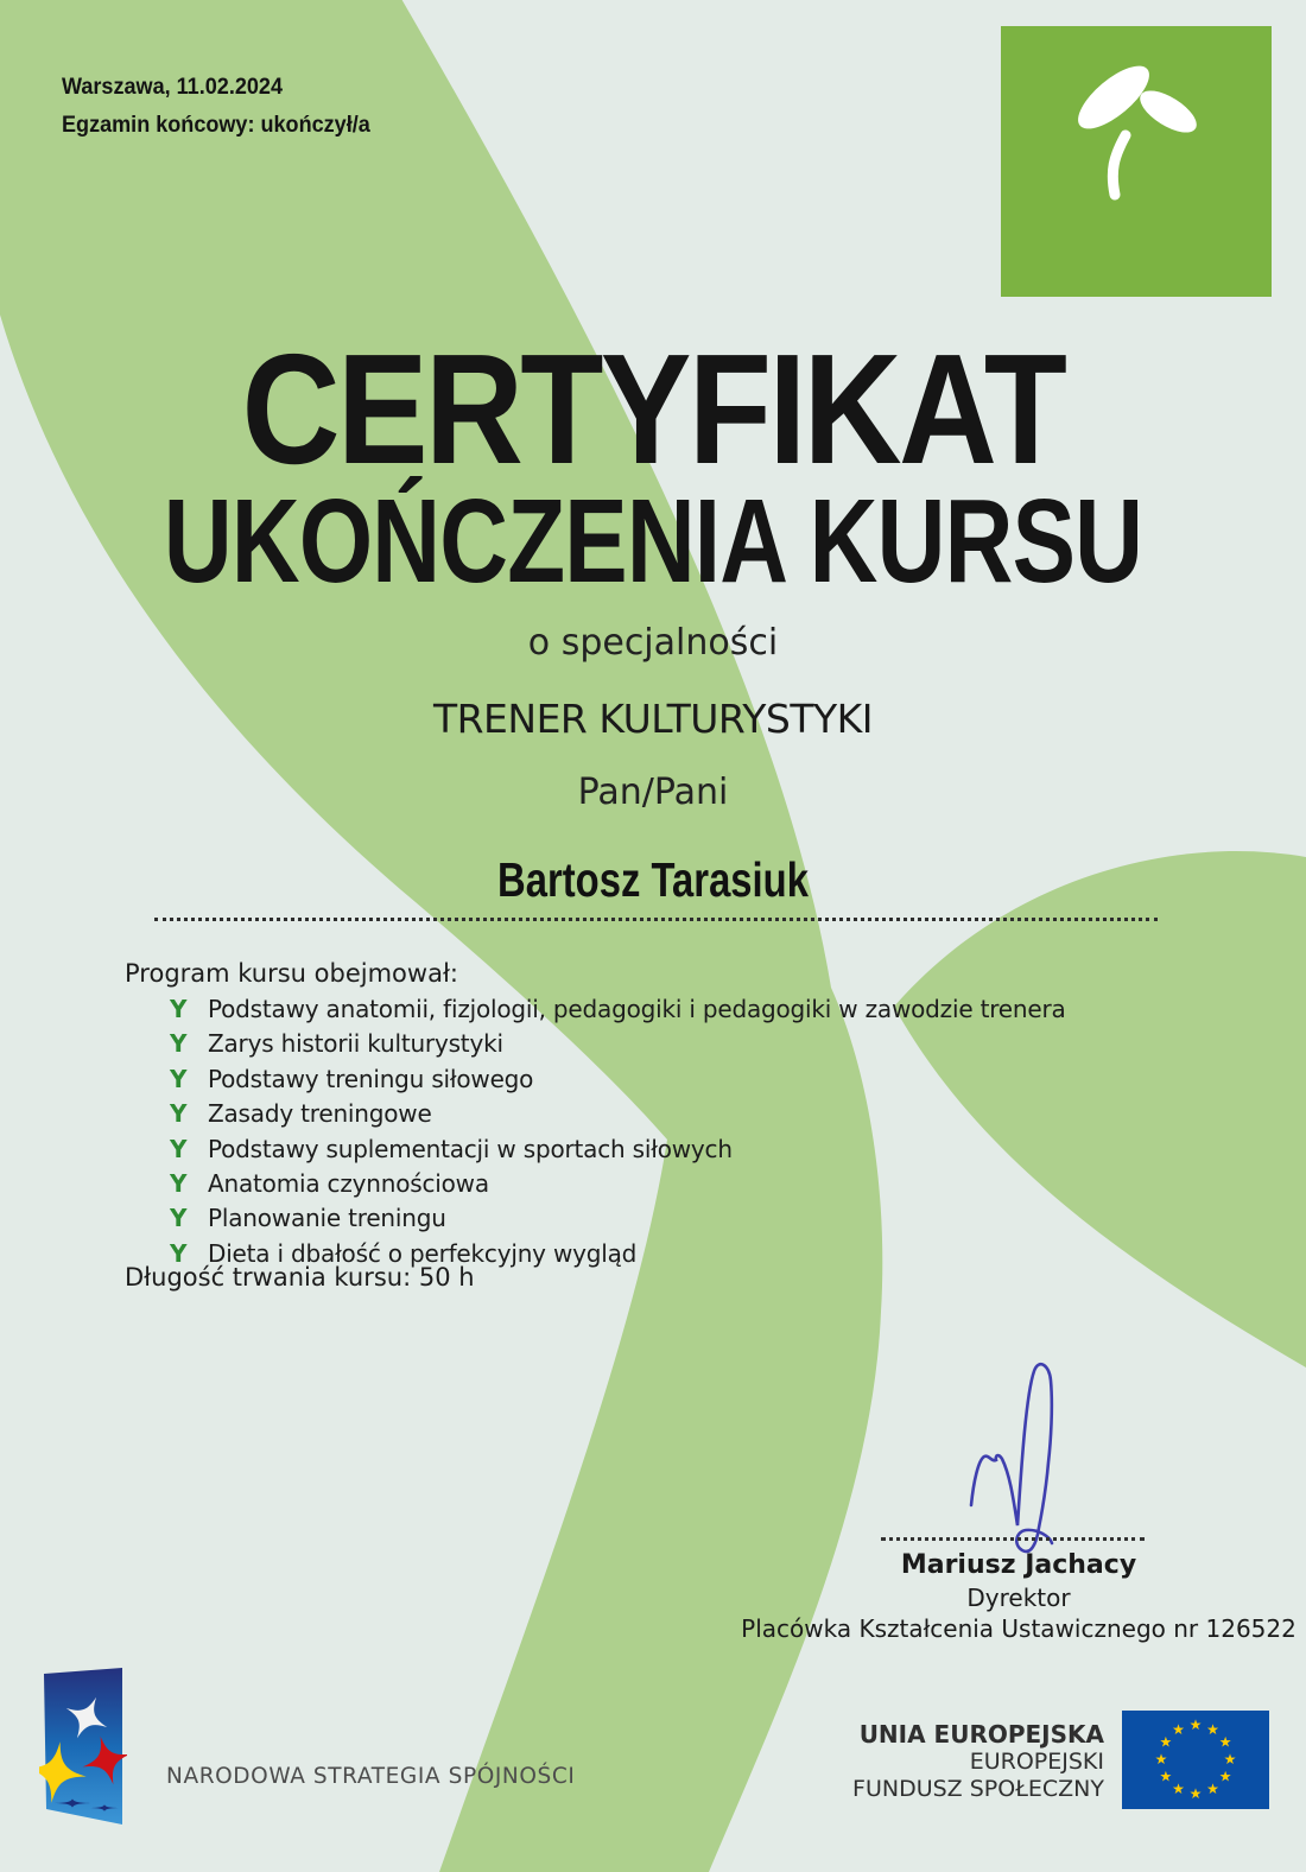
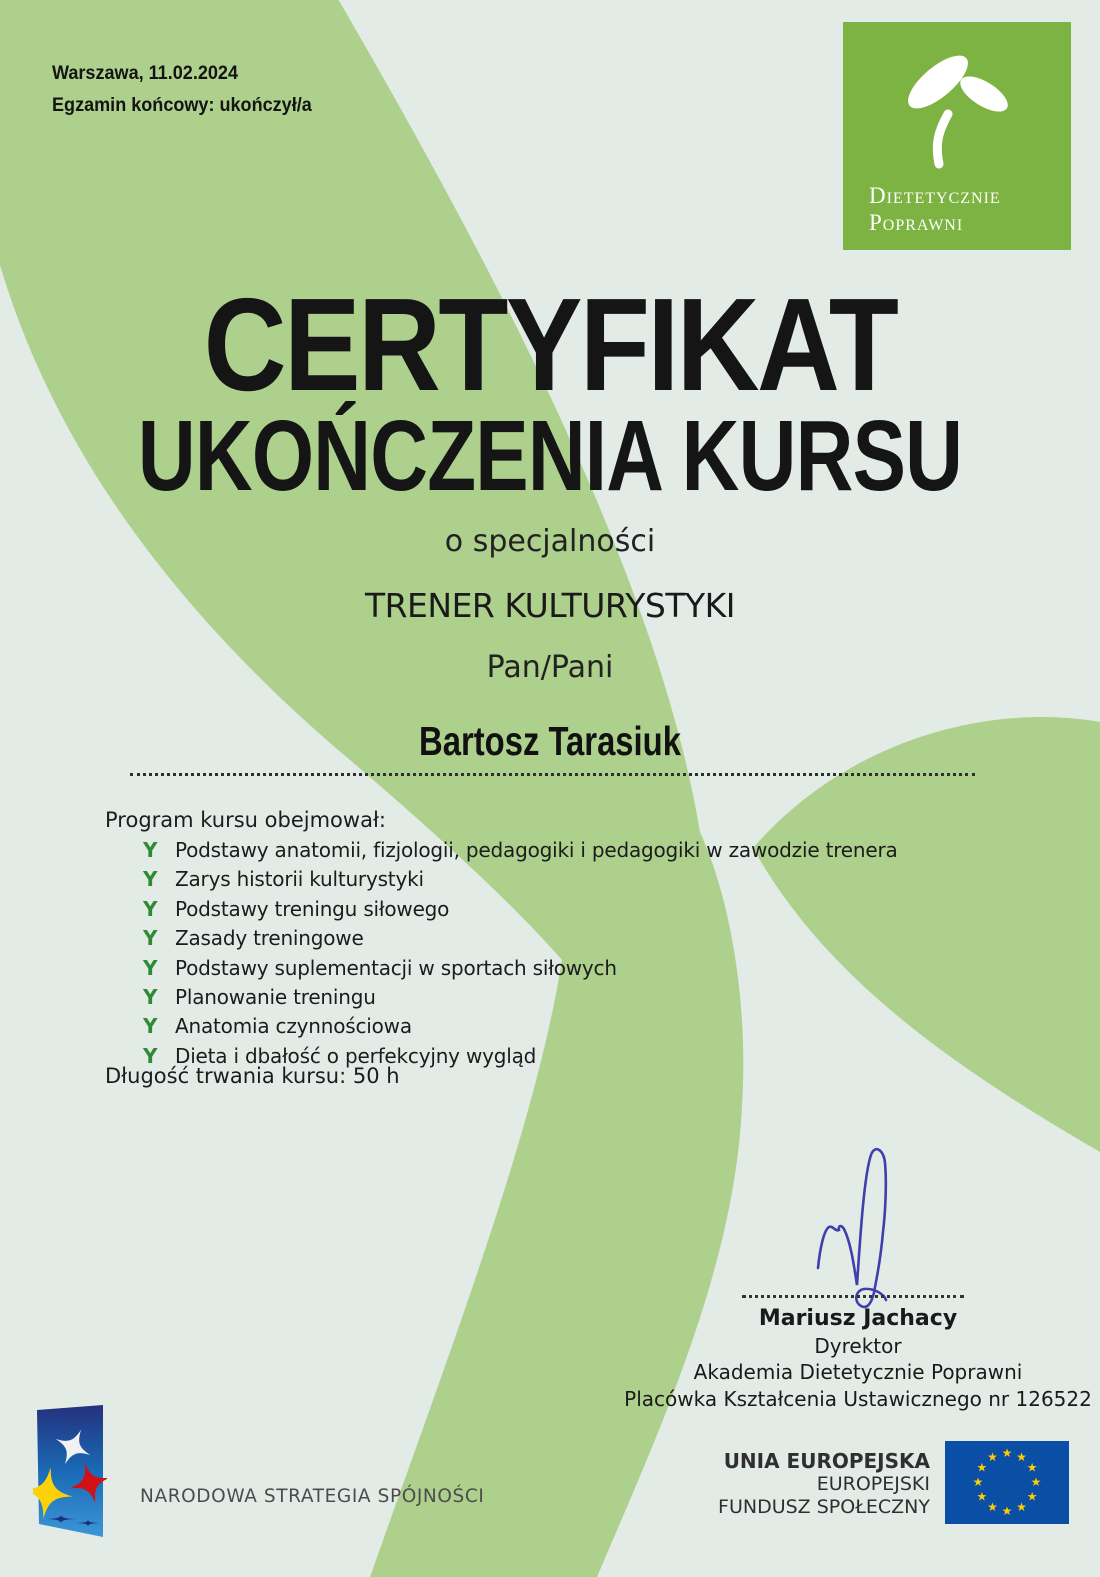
  Warszawa, 11.02.2024
  Egzamin końcowy: ukończył/a
+ Dietetycznie
+ Poprawni
  CERTYFIKAT
  UKOŃCZENIA KURSU
  o specjalności
  TRENER KULTURYSTYKI
  Pan/Pani
  Bartosz Tarasiuk
  Program kursu obejmował:
  Y
  Podstawy anatomii, fizjologii, pedagogiki i pedagogiki w zawodzie trenera
  Y
  Zarys historii kulturystyki
  Y
  Podstawy treningu siłowego
  Y
  Zasady treningowe
  Y
  Podstawy suplementacji w sportach siłowych
  Y
- Anatomia czynnościowa
+ Planowanie treningu
  Y
- Planowanie treningu
+ Anatomia czynnościowa
  Y
  Dieta i dbałość o perfekcyjny wygląd
  Długość trwania kursu: 50 h
  Mariusz Jachacy
  Dyrektor
+ Akademia Dietetycznie Poprawni
  Placówka Kształcenia Ustawicznego nr 126522
  NARODOWA STRATEGIA SPÓJNOŚCI
  UNIA EUROPEJSKA
  EUROPEJSKI
  FUNDUSZ SPOŁECZNY
  ★
  ★
  ★
  ★
  ★
  ★
  ★
  ★
  ★
  ★
  ★
  ★
